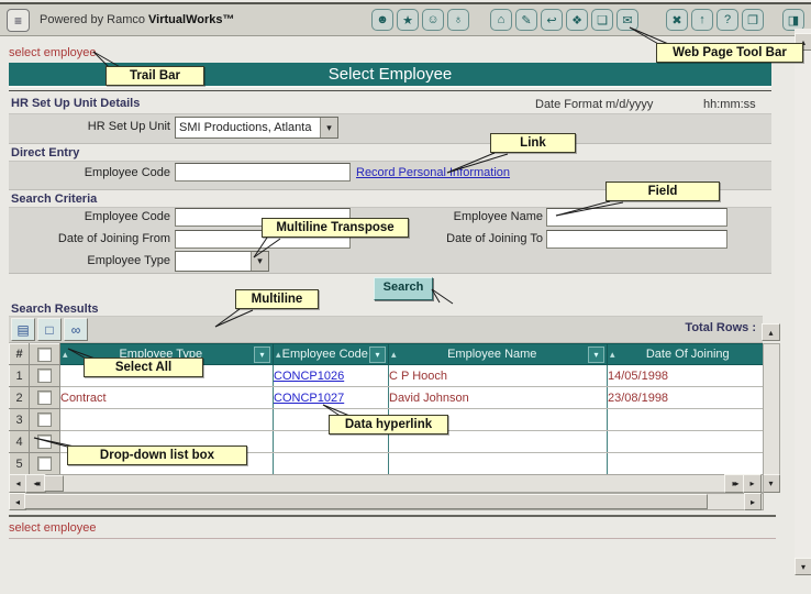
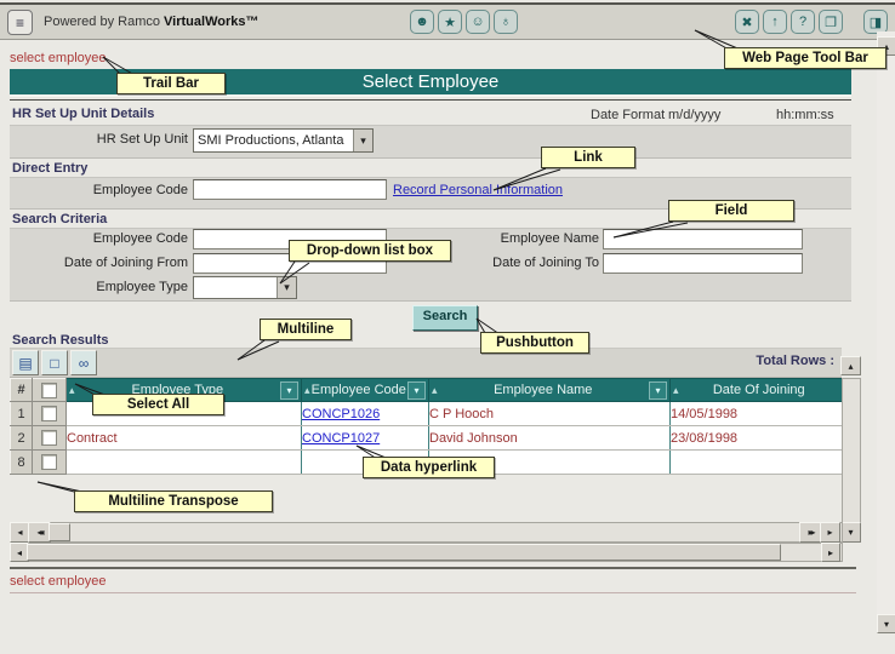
  ≡
  Powered by Ramco VirtualWorks™
  ☻
  ★
  ☺
  ♁
- ⌂
- ✎
- ↩
- ❖
- ❏
- ✉
  ✖
  ↑
  ?
  ❐
  ◨
  select employee
  Select Employee
  HR Set Up Unit Details
  Date Format
  m/d/yyyy
  hh:mm:ss
  HR Set Up Unit
  SMI Productions, Atlanta
  Direct Entry
  Employee Code
  Record Personal Information
  Search Criteria
  Employee Code
  Employee Name
  Date of Joining From
  Date of Joining To
  Employee Type
  Search
  Search Results
  ▤
  □
  ∞
  Total Rows :
  #		Employee Type	Employee Code	Employee Name	Date Of Joining
  1			CONCP1026	C P Hooch	14/05/1998
  2		Contract	CONCP1027	David Johnson	23/08/1998
- 3
+ 8
- 4
- 5
  select employee
  Web Page Tool Bar
  Trail Bar
  Link
  Field
- Multiline Transpose
+ Drop-down list box
  Multiline
+ Pushbutton
  Select All
  Data hyperlink
- Drop-down list box
+ Multiline Transpose
